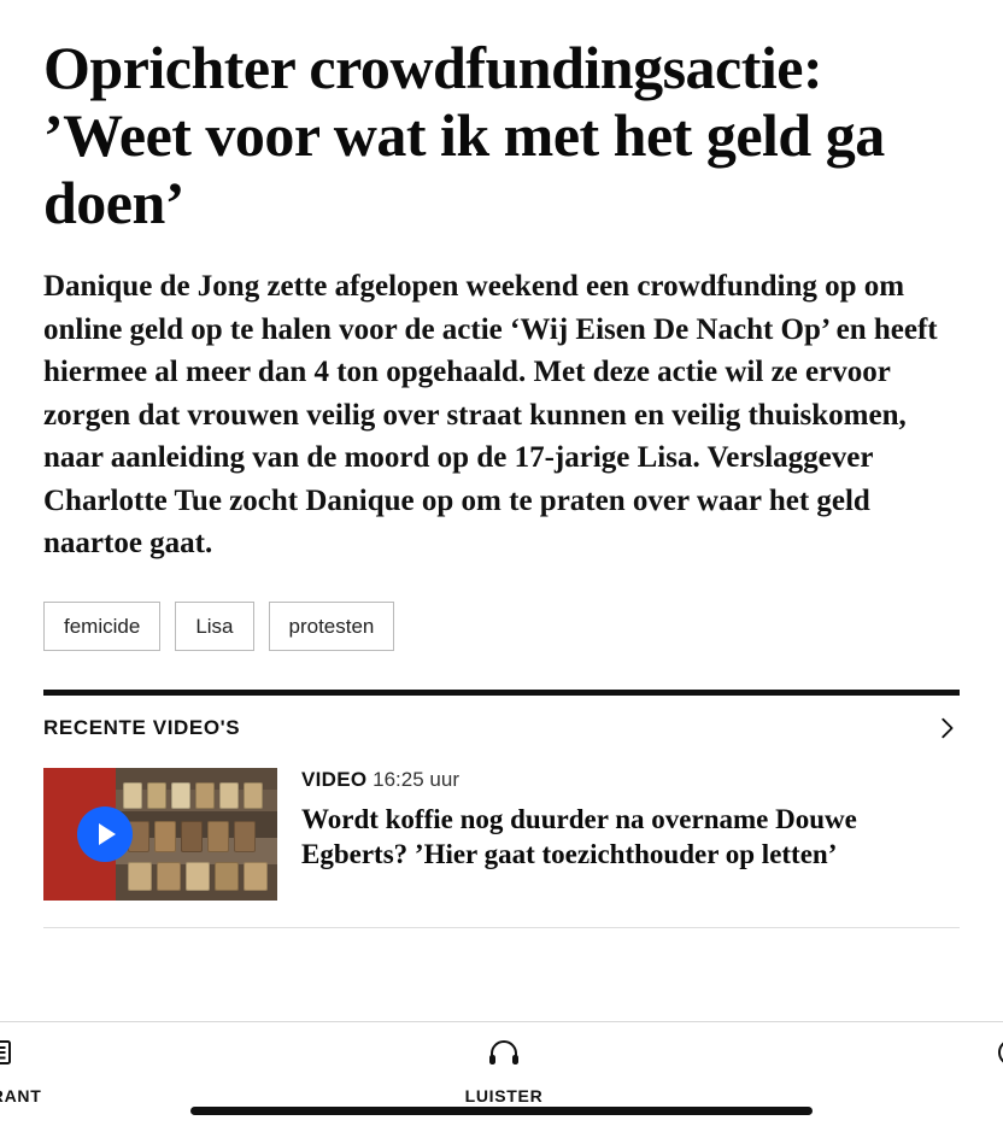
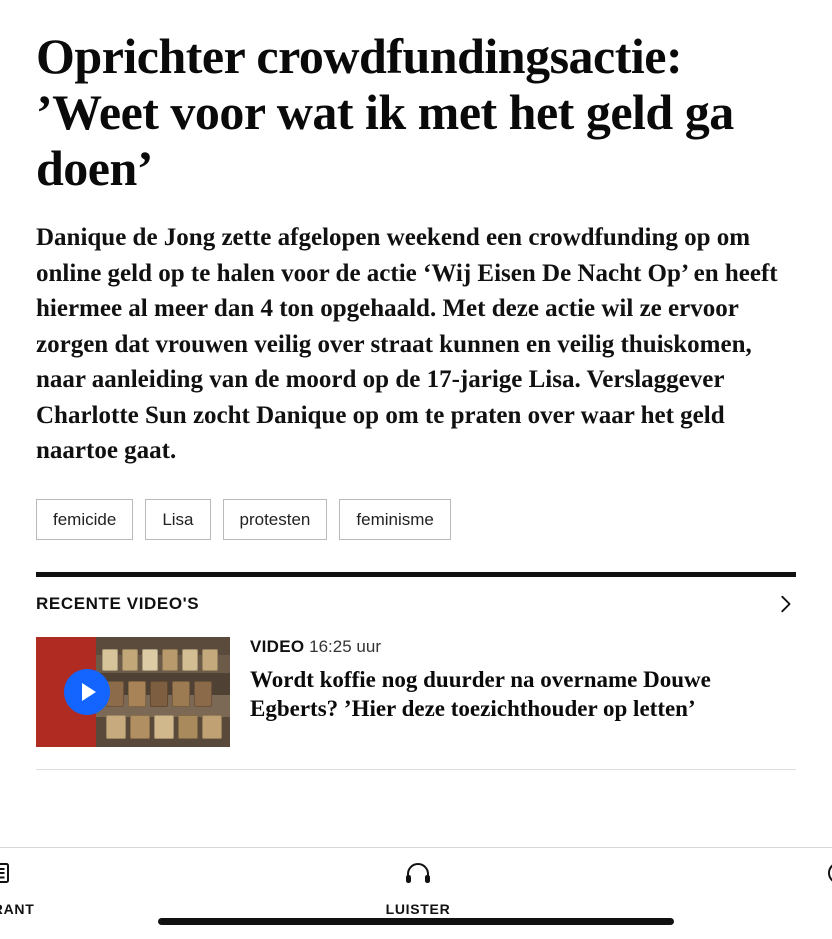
  Oprichter crowdfundingsactie: ’Weet voor wat ik met het geld ga doen’
- Danique de Jong zette afgelopen weekend een crowdfunding op om online geld op te halen voor de actie ‘Wij Eisen De Nacht Op’ en heeft hiermee al meer dan 4 ton opgehaald. Met deze actie wil ze ervoor zorgen dat vrouwen veilig over straat kunnen en veilig thuiskomen, naar aanleiding van de moord op de 17-jarige Lisa. Verslaggever Charlotte Tue zocht Danique op om te praten over waar het geld naartoe gaat.
+ Danique de Jong zette afgelopen weekend een crowdfunding op om online geld op te halen voor de actie ‘Wij Eisen De Nacht Op’ en heeft hiermee al meer dan 4 ton opgehaald. Met deze actie wil ze ervoor zorgen dat vrouwen veilig over straat kunnen en veilig thuiskomen, naar aanleiding van de moord op de 17-jarige Lisa. Verslaggever Charlotte Sun zocht Danique op om te praten over waar het geld naartoe gaat.
  femicide
  Lisa
  protesten
+ feminisme
  RECENTE VIDEO'S
  VIDEO 16:25 uur
- Wordt koffie nog duurder na overname Douwe Egberts? ’Hier gaat toezichthouder op letten’
+ Wordt koffie nog duurder na overname Douwe Egberts? ’Hier deze toezichthouder op letten’
  LUISTER
